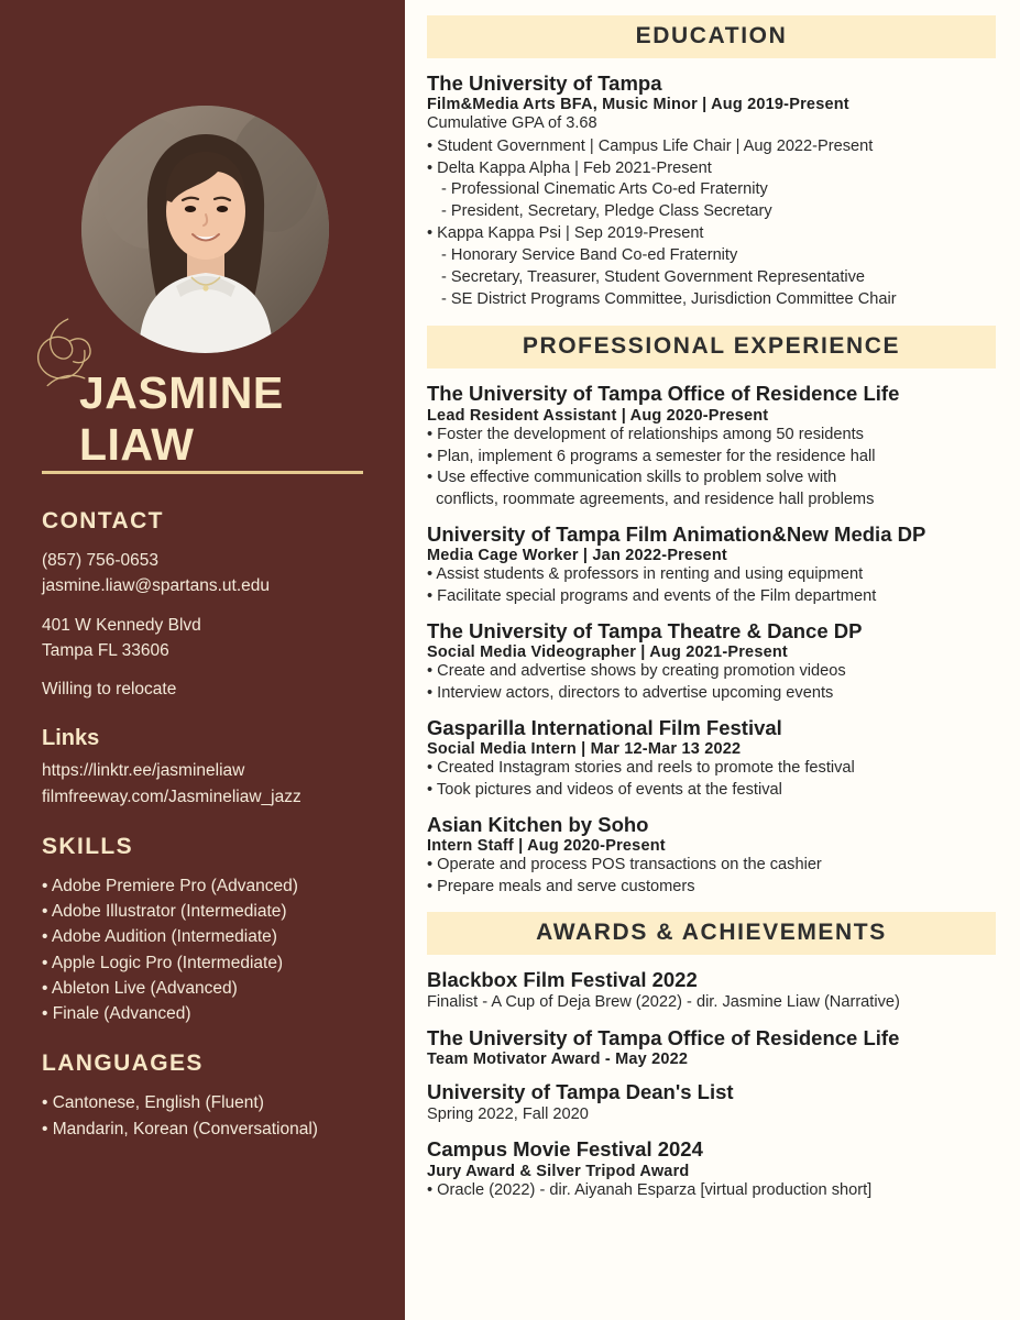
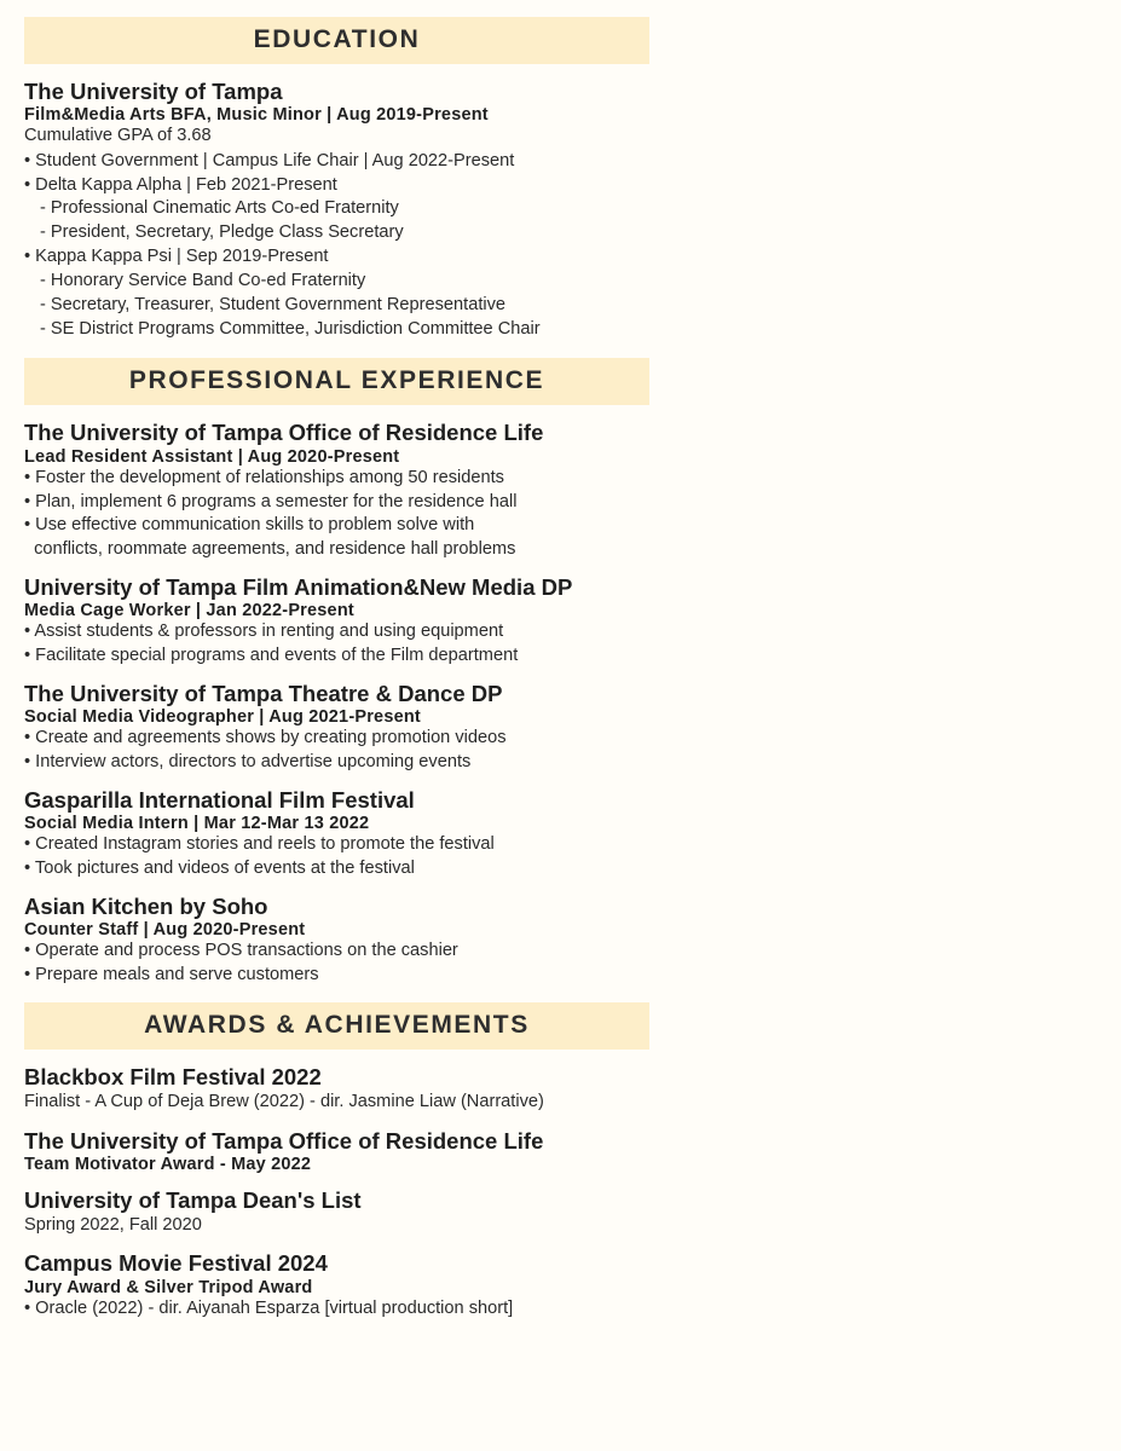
- JASMINE LIAW
- CONTACT
- (857) 756-0653
- jasmine.liaw@spartans.ut.edu
- 401 W Kennedy Blvd
- Tampa FL 33606
- Willing to relocate
- Links
- https://linktr.ee/jasmineliaw
- filmfreeway.com/Jasmineliaw_jazz
- SKILLS
- • Adobe Premiere Pro (Advanced)
- • Adobe Illustrator (Intermediate)
- • Adobe Audition (Intermediate)
- • Apple Logic Pro (Intermediate)
- • Ableton Live (Advanced)
- • Finale (Advanced)
- LANGUAGES
- • Cantonese, English (Fluent)
- • Mandarin, Korean (Conversational)
  EDUCATION
  The University of Tampa
  Film&Media Arts BFA, Music Minor | Aug 2019-Present
  Cumulative GPA of 3.68
  • Student Government | Campus Life Chair | Aug 2022-Present
  • Delta Kappa Alpha | Feb 2021-Present
  - Professional Cinematic Arts Co-ed Fraternity
  - President, Secretary, Pledge Class Secretary
  • Kappa Kappa Psi | Sep 2019-Present
  - Honorary Service Band Co-ed Fraternity
  - Secretary, Treasurer, Student Government Representative
  - SE District Programs Committee, Jurisdiction Committee Chair
  PROFESSIONAL EXPERIENCE
  The University of Tampa Office of Residence Life
  Lead Resident Assistant | Aug 2020-Present
  • Foster the development of relationships among 50 residents
  • Plan, implement 6 programs a semester for the residence hall
  • Use effective communication skills to problem solve with
  conflicts, roommate agreements, and residence hall problems
  University of Tampa Film Animation&New Media DP
  Media Cage Worker | Jan 2022-Present
  • Assist students & professors in renting and using equipment
  • Facilitate special programs and events of the Film department
  The University of Tampa Theatre & Dance DP
  Social Media Videographer | Aug 2021-Present
- • Create and advertise shows by creating promotion videos
+ • Create and agreements shows by creating promotion videos
  • Interview actors, directors to advertise upcoming events
  Gasparilla International Film Festival
  Social Media Intern | Mar 12-Mar 13 2022
  • Created Instagram stories and reels to promote the festival
  • Took pictures and videos of events at the festival
  Asian Kitchen by Soho
- Intern Staff | Aug 2020-Present
+ Counter Staff | Aug 2020-Present
  • Operate and process POS transactions on the cashier
  • Prepare meals and serve customers
  AWARDS & ACHIEVEMENTS
  Blackbox Film Festival 2022
  Finalist - A Cup of Deja Brew (2022) - dir. Jasmine Liaw (Narrative)
  The University of Tampa Office of Residence Life
  Team Motivator Award - May 2022
  University of Tampa Dean's List
  Spring 2022, Fall 2020
  Campus Movie Festival 2024
  Jury Award & Silver Tripod Award
  • Oracle (2022) - dir. Aiyanah Esparza [virtual production short]
